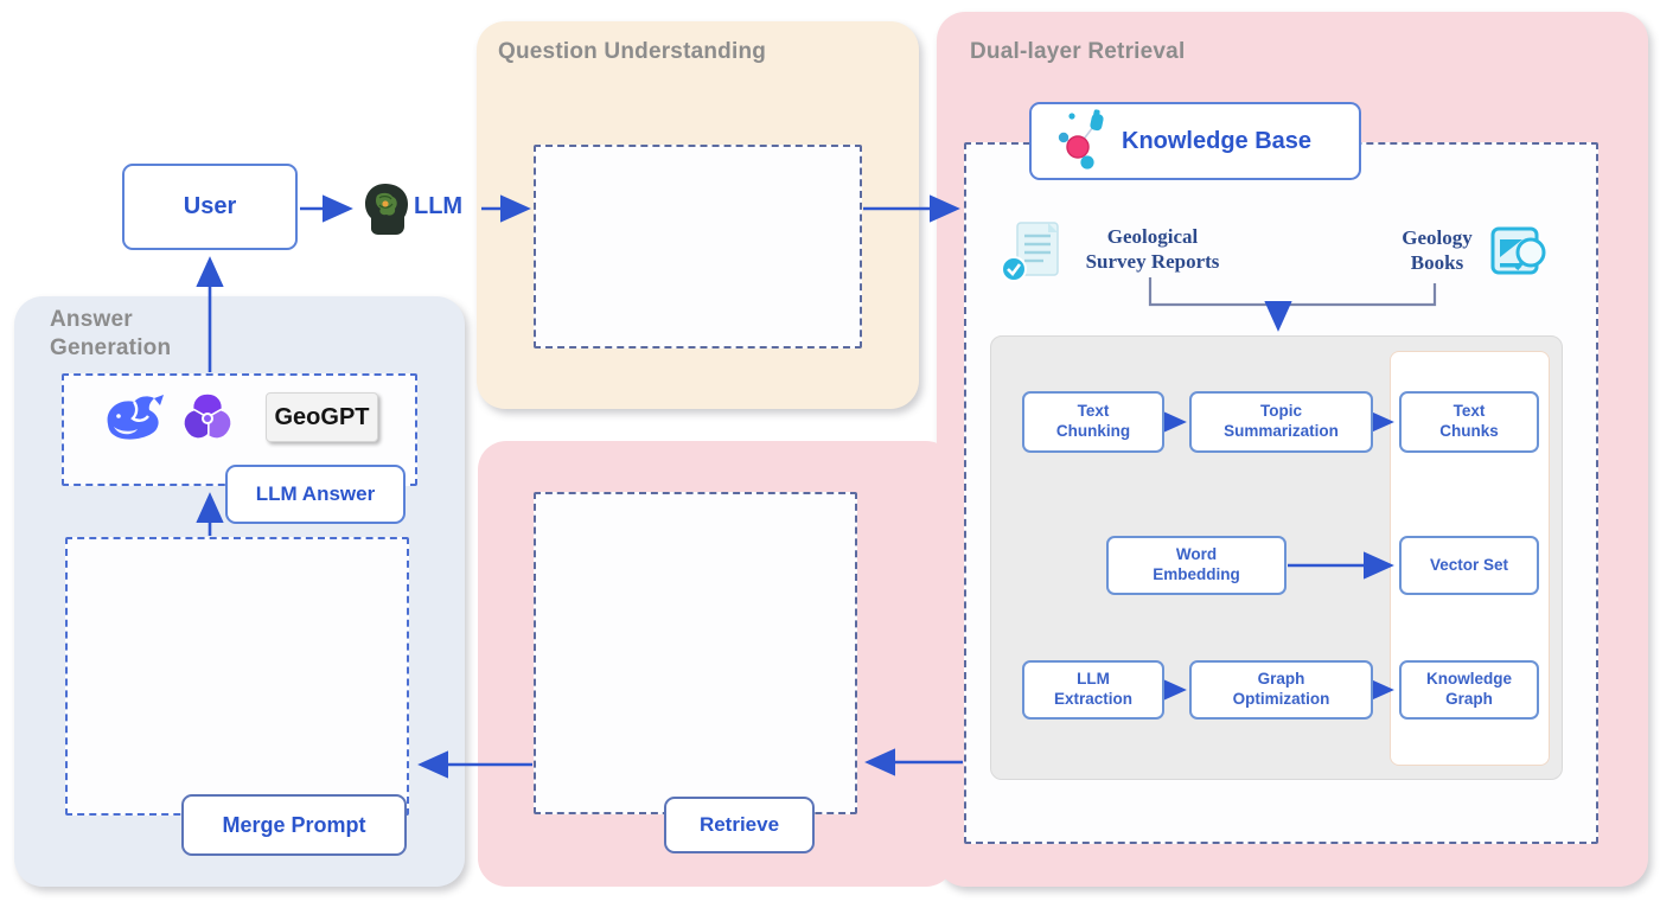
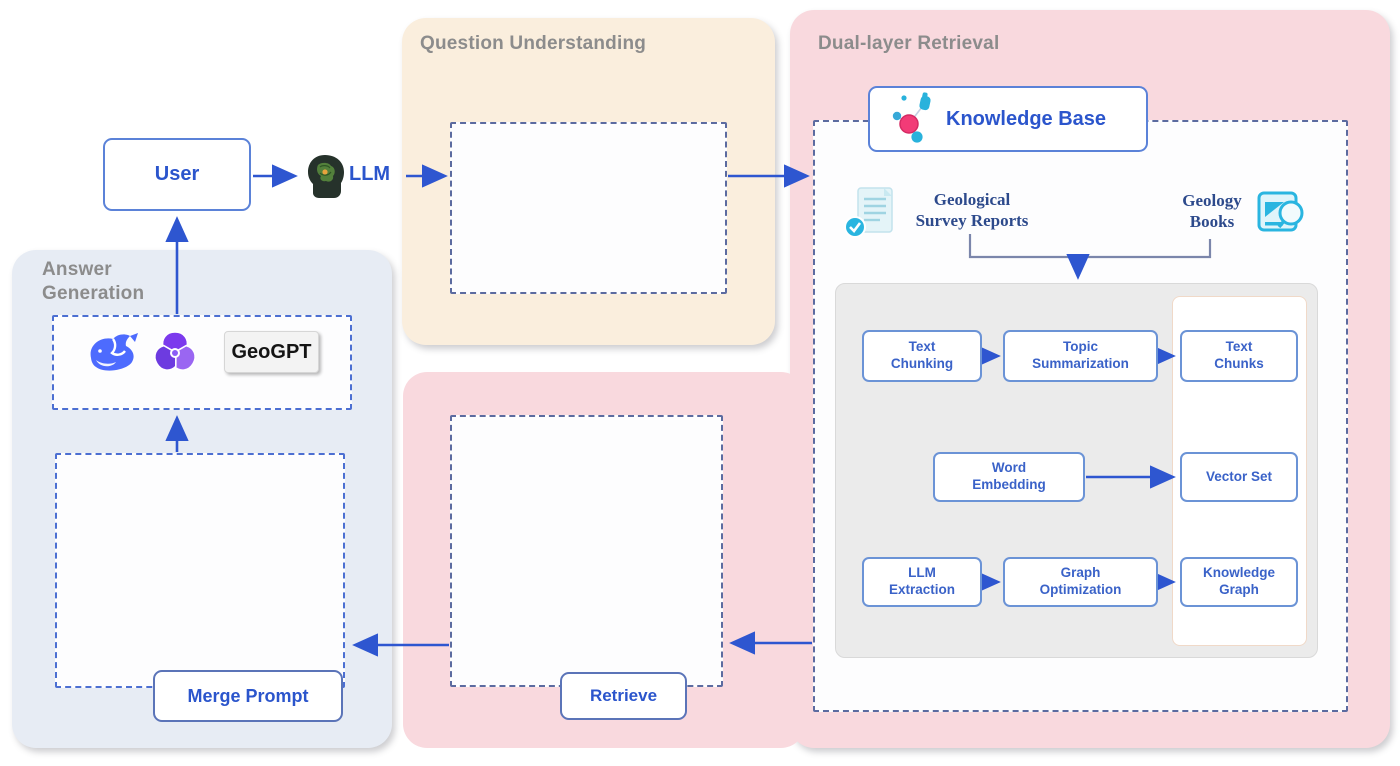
  Question Understanding
  Dual-layer Retrieval
  Answer
  Generation
  User
  LLM
  Knowledge Base
  Geological
  Survey Reports
  Geology
  Books
  Text
  Chunking
  Topic
  Summarization
  Text
  Chunks
  Word
  Embedding
  Vector Set
  LLM
  Extraction
  Graph
  Optimization
  Knowledge
  Graph
  Retrieve
  GeoGPT
- LLM Answer
  Merge Prompt
